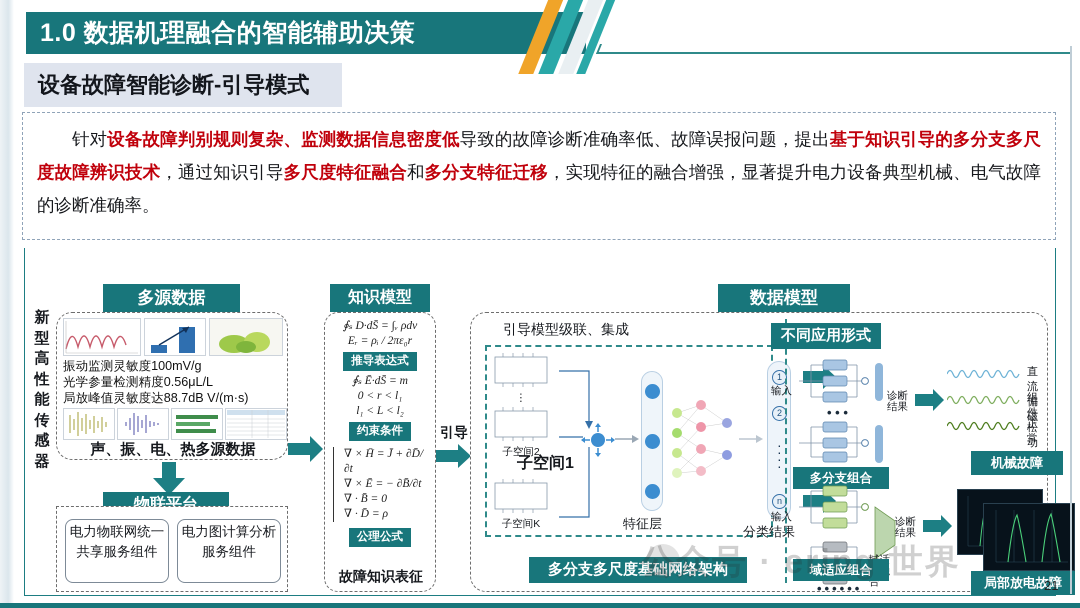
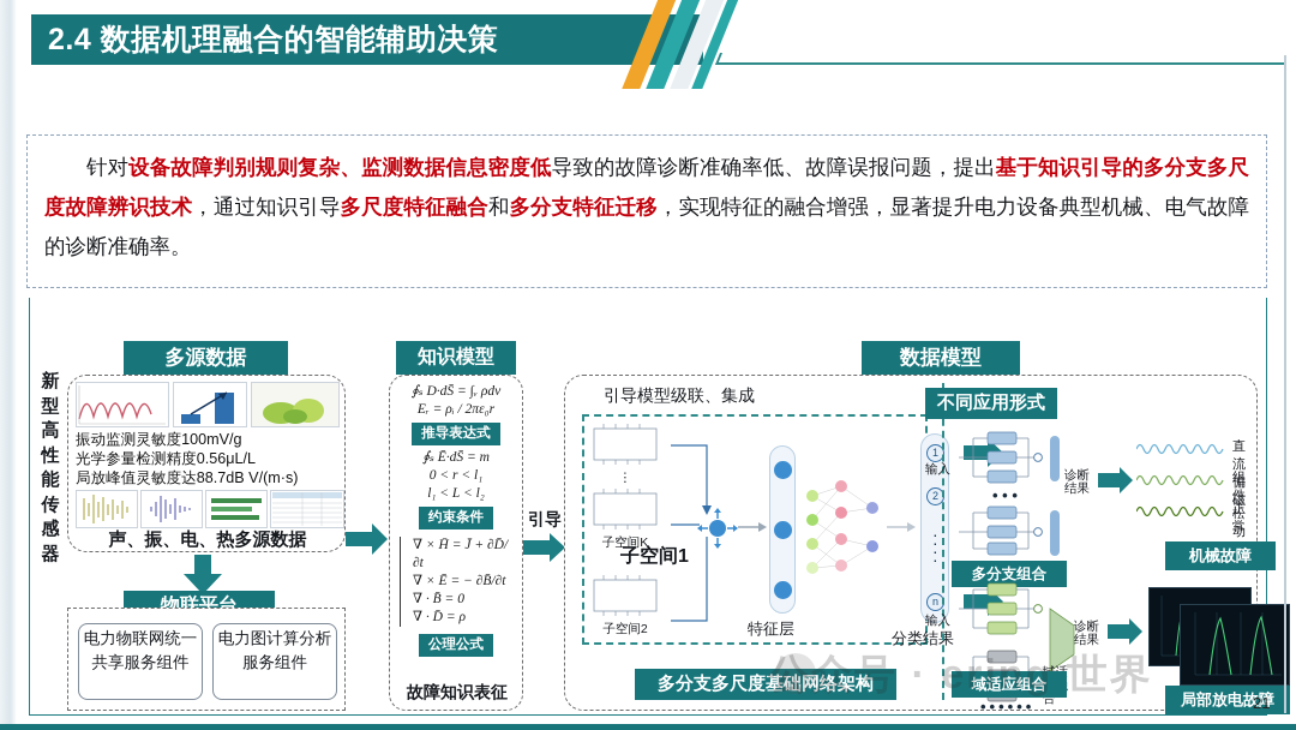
- 1.0 数据机理融合的智能辅助决策
+ 2.4 数据机理融合的智能辅助决策
- 设备故障智能诊断-引导模式
  针对设备故障判别规则复杂、监测数据信息密度低导致的故障诊断准确率低、故障误报问题，提出基于知识引导的多分支多尺度故障辨识技术，通过知识引导多尺度特征融合和多分支特征迁移，实现特征的融合增强，显著提升电力设备典型机械、电气故障的诊断准确率。
  新型高性能传感器
  多源数据
  振动监测灵敏度100mV/g
  光学参量检测精度0.56μL/L
  局放峰值灵敏度达88.7dB V/(m·s)
  声、振、电、热多源数据
  物联平台
  电力物联网统一共享服务组件
  电力图计算分析服务组件
  知识模型
  ∮ₛ D·dS̄ = ∫ᵥ ρdv
  Eᵣ = ρᵢ / 2πε₀r
  推导表达式
  ∮ₛ Ē·dS̄ = m
  0 < r < l₁
  l₁ < L < l₂
  约束条件
  ∇ × H̄ = J̄ + ∂D̄/∂t
  ∇ × Ē = − ∂B̄/∂t
  ∇ · B̄ = 0
  ∇ · D̄ = ρ
  公理公式
  故障知识表征
  引导
  数据模型
  引导模型级联、集成
  ⋮
- 子空间2
+ 子空间K
  子空间1
- 子空间K
+ 子空间2
  特征层
  1
  2
  ·
  ·
  ·
  ·
  n
  分类结果
  多分支多尺度基础网络架构
  不同应用形式
  输入
  • • •
  诊断结果
  多分支组合
  直流偏磁
  组件松动
  正常
  机械故障
  输入
  诊断结果
  域适应组合
  ••••••
  局部放电故障
  公众号 · ering 世界
  21
